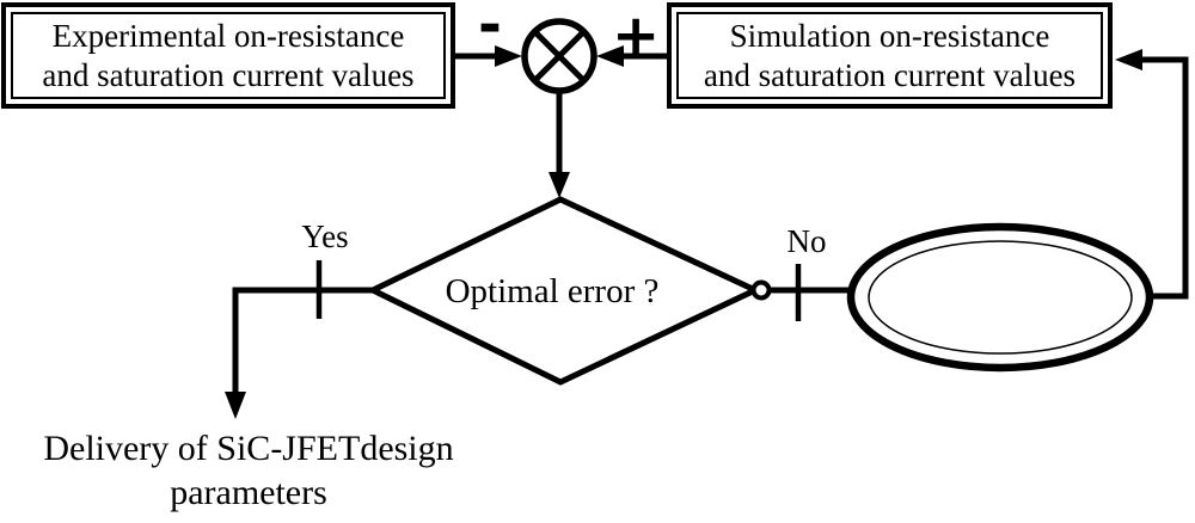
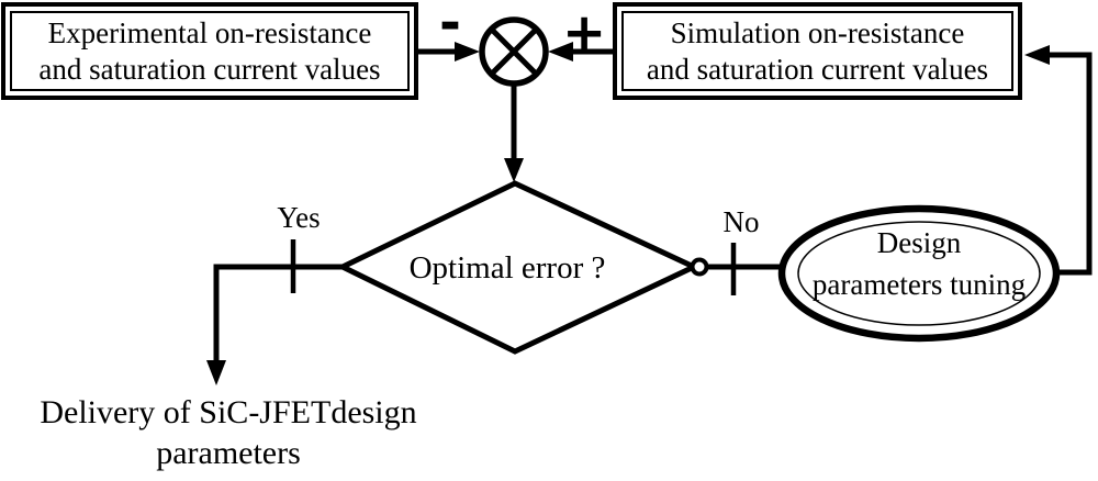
  Experimental on-resistance
  and saturation current values
  Simulation on-resistance
  and saturation current values
  -
  +
  Optimal error ?
  Yes
  No
+ Design
+ parameters tuning
  Delivery of SiC-JFETdesign
  parameters
